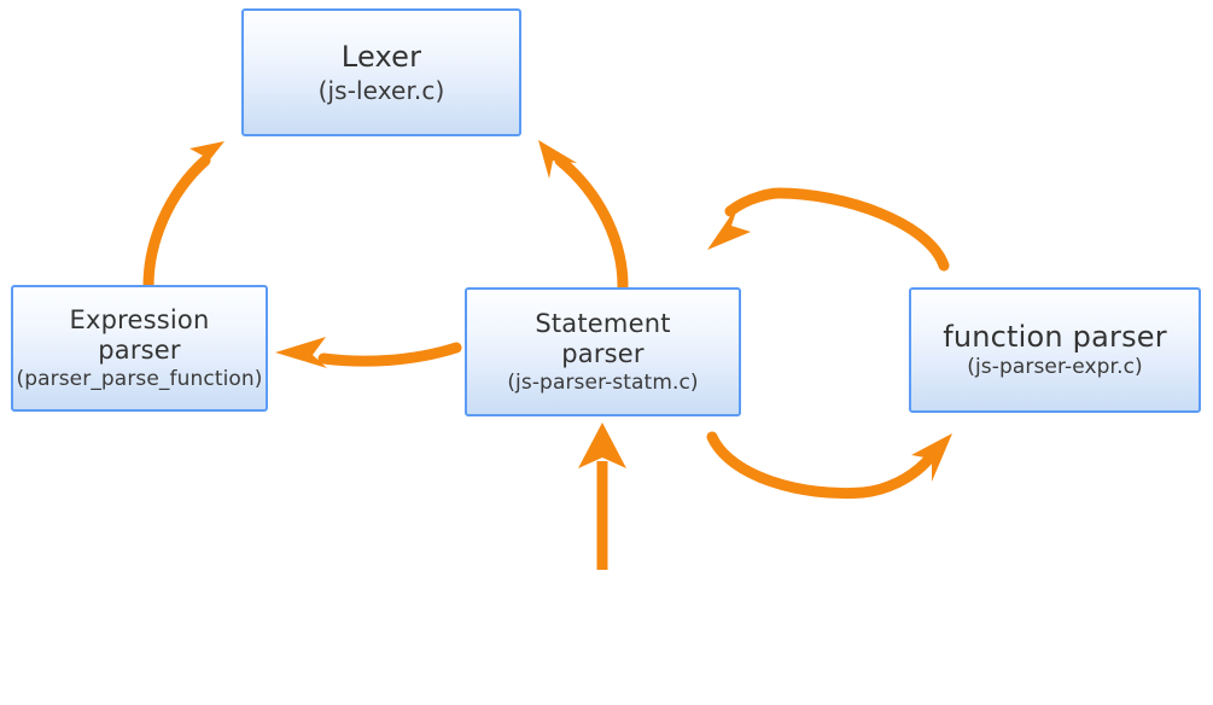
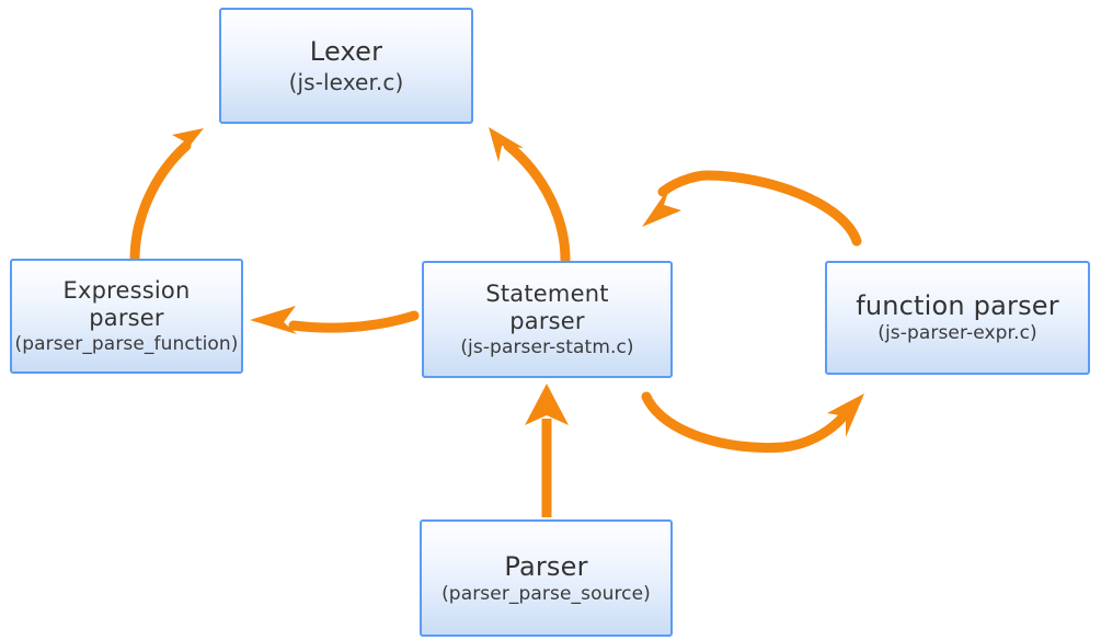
  Lexer
  (js-lexer.c)
  Expression
  parser
  (parser_parse_function)
  Statement
  parser
  (js-parser-statm.c)
  function parser
  (js-parser-expr.c)
+ Parser
+ (parser_parse_source)
